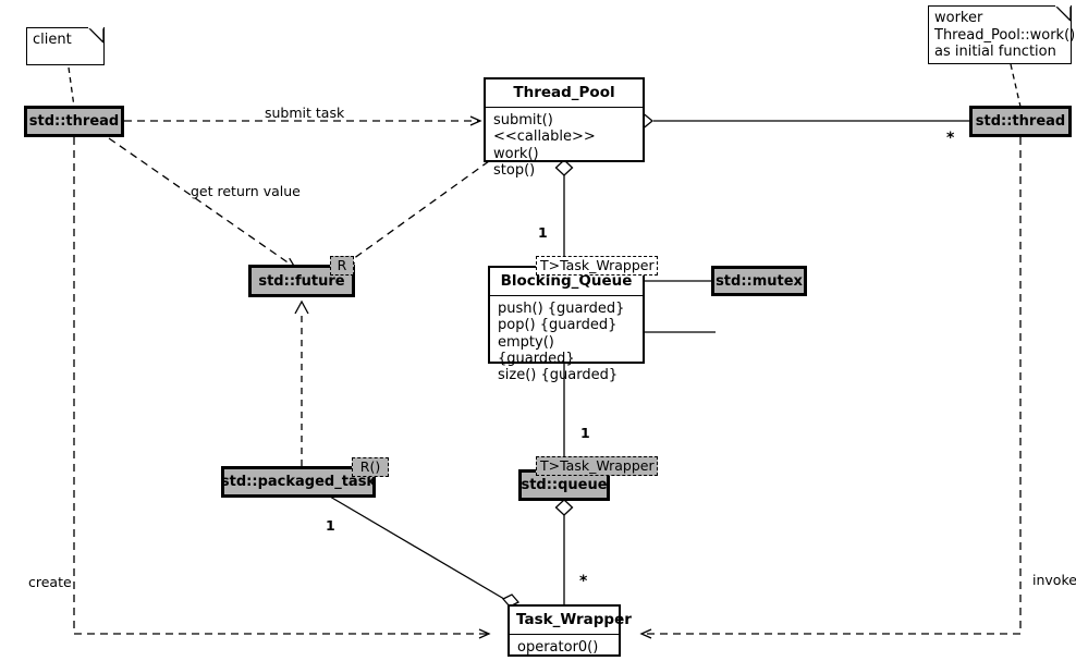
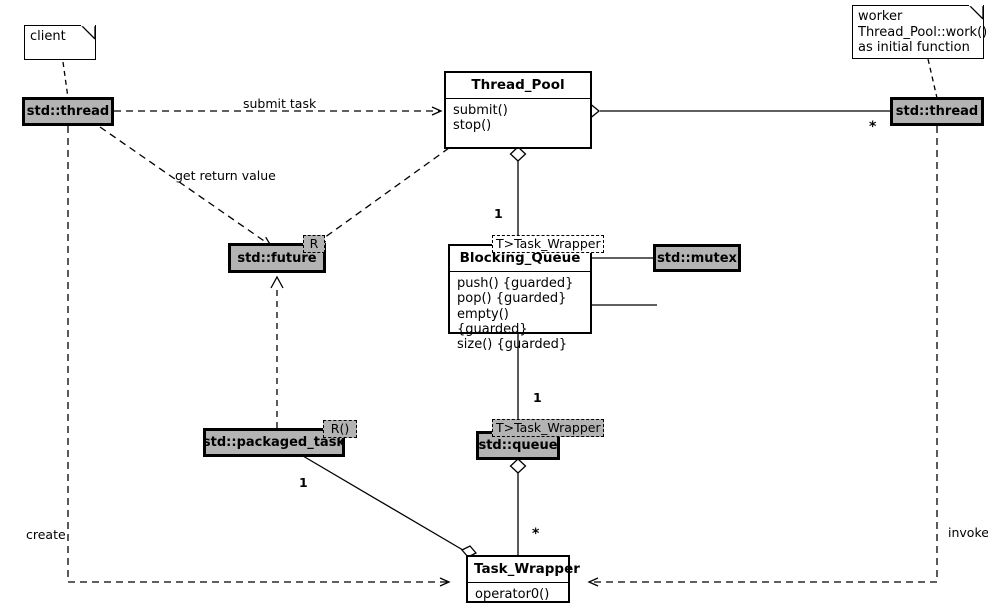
  client
  worker
  Thread_Pool::work()
  as initial function
  std::thread
  std::thread
  R
  std::future
  std::mutex
  R()
  std::packaged_task
  T>Task_Wrapper
  std::queue
  Thread_Pool
  submit()
- <<callable>> work()
  stop()
  T>Task_Wrapper
  Blocking_Queue
  push() {guarded}
  pop() {guarded}
  empty() {guarded}
  size() {guarded}
  Task_Wrapper
  operator0()
  submit task
  get return value
  create
  invoke
  1
  1
  1
  *
  *
